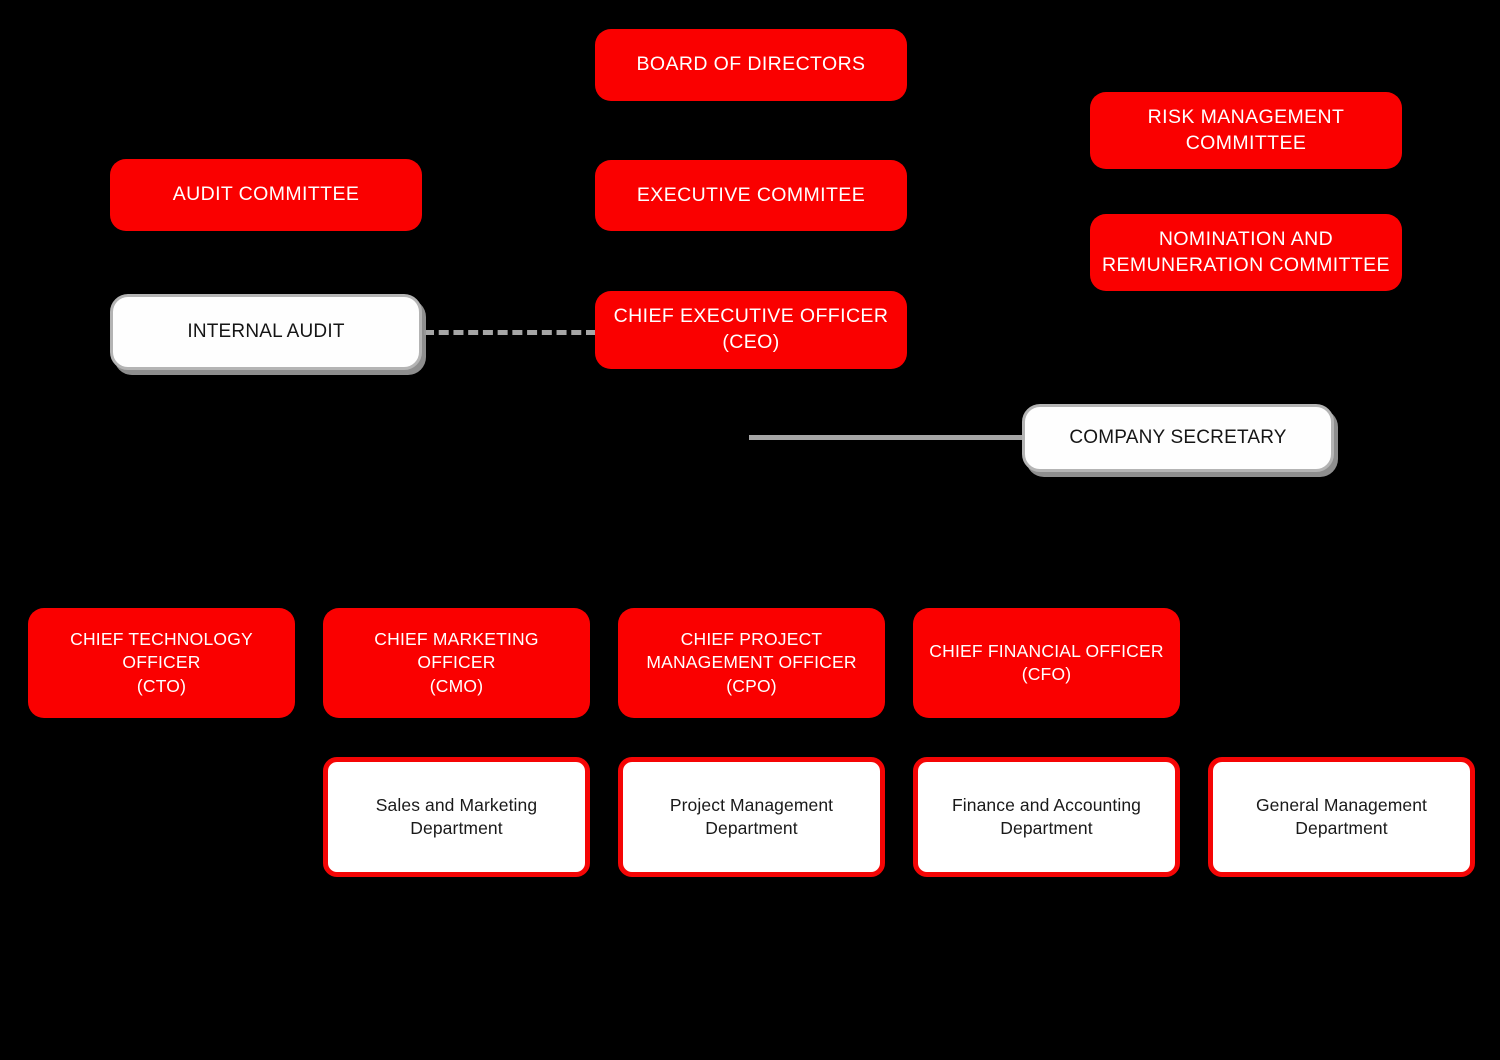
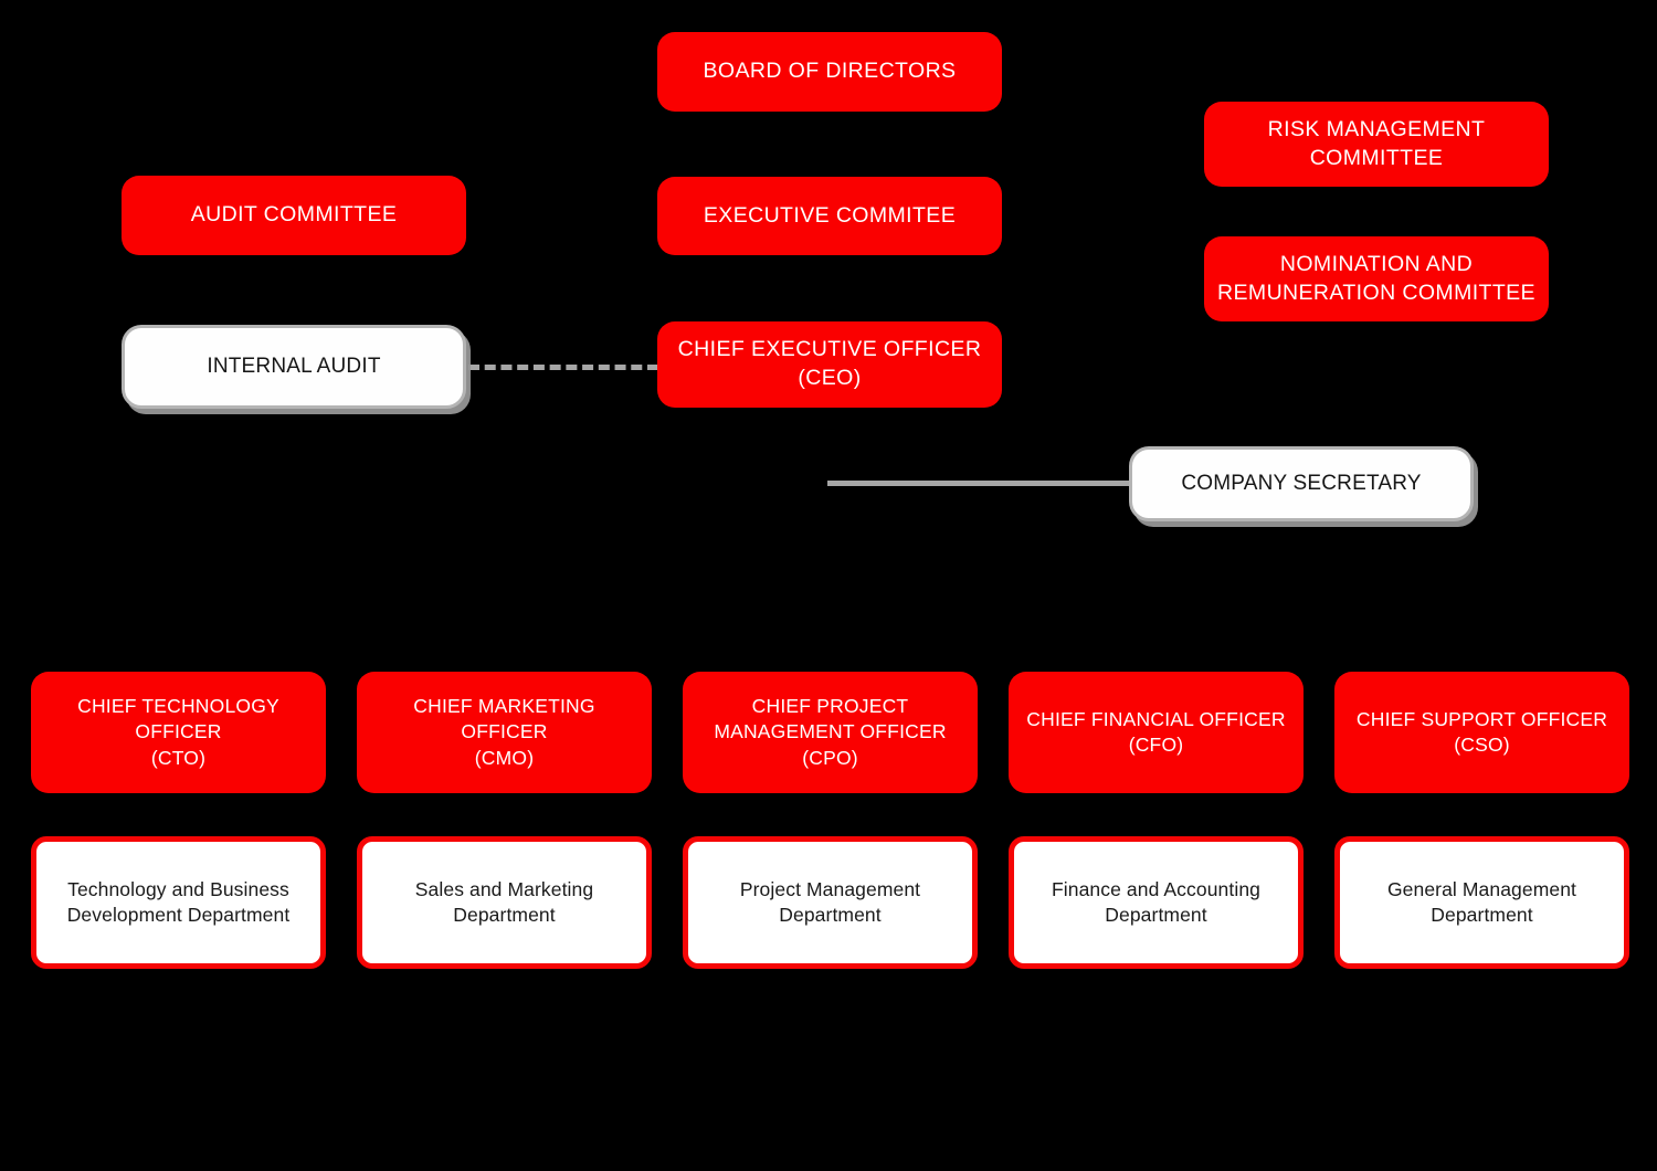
  BOARD OF DIRECTORS
  RISK MANAGEMENT
  COMMITTEE
  AUDIT COMMITTEE
  EXECUTIVE COMMITEE
  NOMINATION AND
  REMUNERATION COMMITTEE
  INTERNAL AUDIT
  CHIEF EXECUTIVE OFFICER
  (CEO)
  COMPANY SECRETARY
  CHIEF TECHNOLOGY OFFICER
  (CTO)
  CHIEF MARKETING OFFICER
  (CMO)
  CHIEF PROJECT
  MANAGEMENT OFFICER
  (CPO)
  CHIEF FINANCIAL OFFICER
  (CFO)
+ CHIEF SUPPORT OFFICER
+ (CSO)
+ Technology and Business
+ Development Department
  Sales and Marketing
  Department
  Project Management
  Department
  Finance and Accounting
  Department
  General Management
  Department
